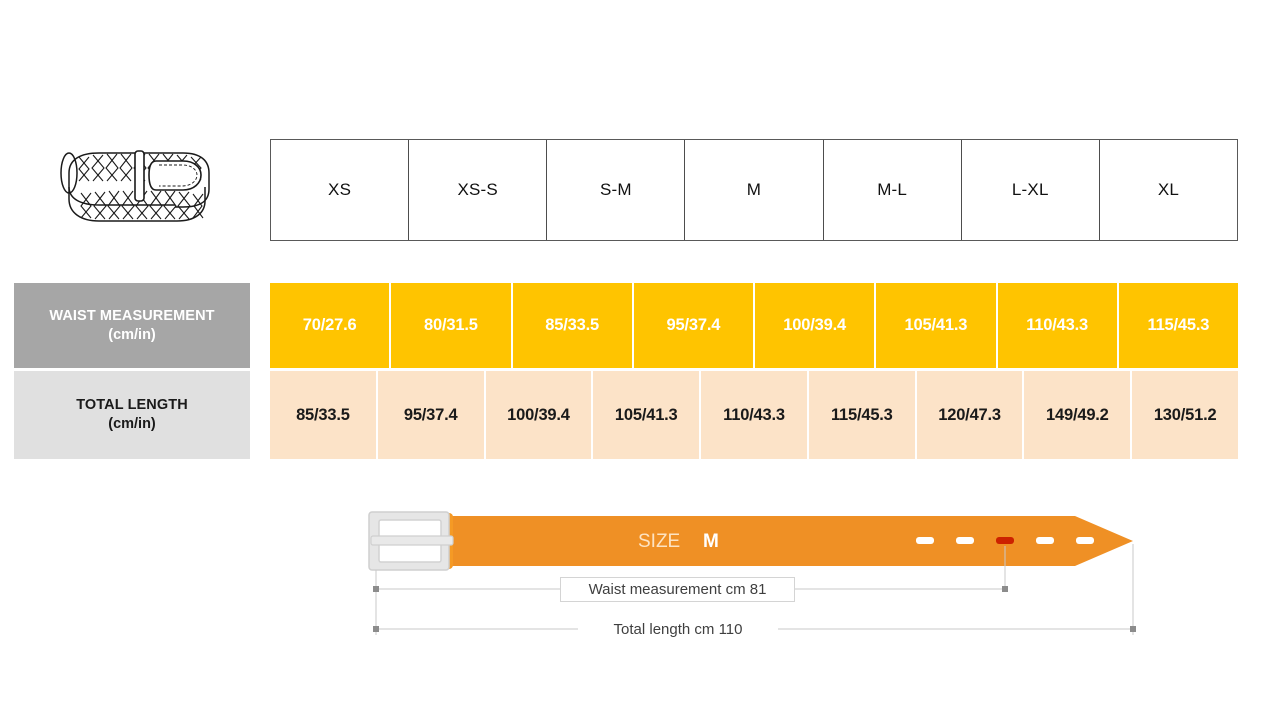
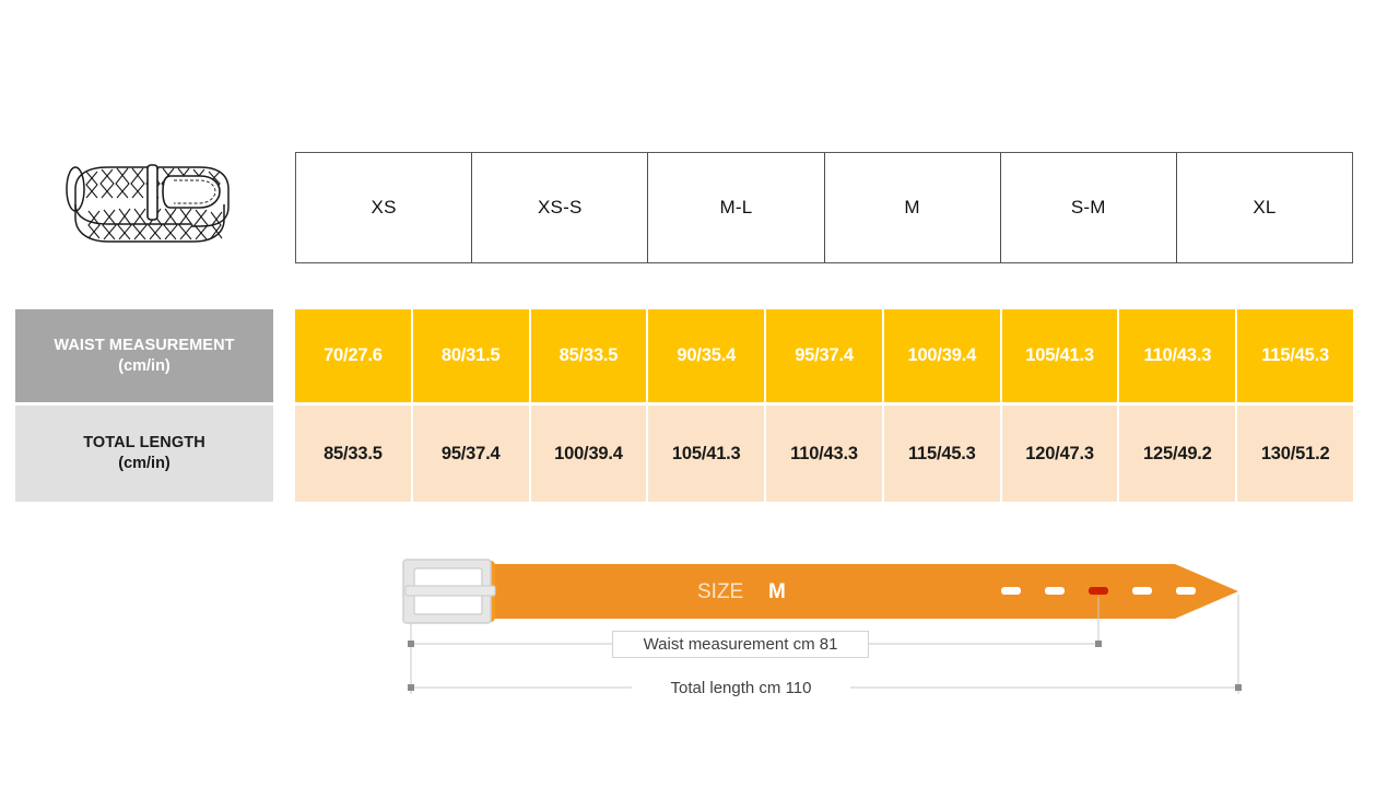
  XS
  XS-S
- S-M
+ M-L
  M
- M-L
+ S-M
- L-XL
  XL
  WAIST MEASUREMENT
  (cm/in)
  70/27.6
  80/31.5
  85/33.5
+ 90/35.4
  95/37.4
  100/39.4
  105/41.3
  110/43.3
  115/45.3
  TOTAL LENGTH
  (cm/in)
  85/33.5
  95/37.4
  100/39.4
  105/41.3
  110/43.3
  115/45.3
  120/47.3
- 149/49.2
+ 125/49.2
  130/51.2
  SIZE
  M
  Waist measurement cm 81
  Total length cm 110
